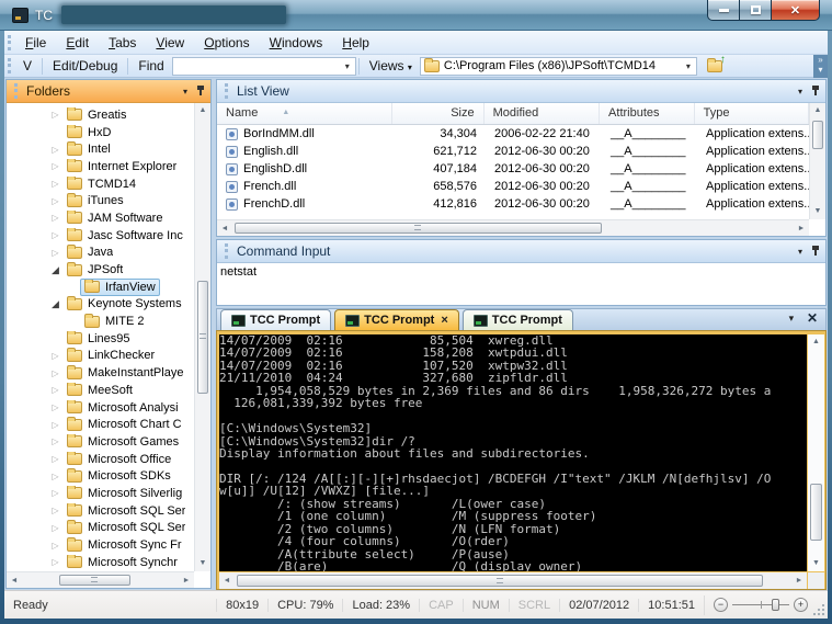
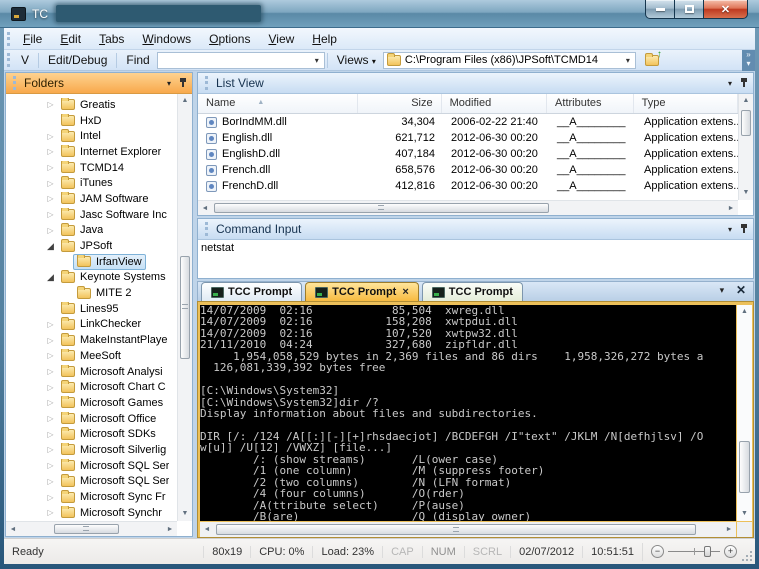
  TC
  ✕
  File
  Edit
  Tabs
- View
+ Windows
  Options
- Windows
+ View
  Help
  V
  Edit/Debug
  Find
  ▾
  Views ▾
  C:\Program Files (x86)\JPSoft\TCMD14
  ▾
  ↑
  »
  ▾
  Folders
  ▾
  ▷
  Greatis
  HxD
  ▷
  Intel
  ▷
  Internet Explorer
  ▷
  TCMD14
  ▷
  iTunes
  ▷
  JAM Software
  ▷
  Jasc Software Inc
  ▷
  Java
  ◢
  JPSoft
  IrfanView
  ◢
  Keynote Systems
  MITE 2
  Lines95
  ▷
  LinkChecker
  ▷
  MakeInstantPlaye
  ▷
  MeeSoft
  ▷
  Microsoft Analysi
  ▷
  Microsoft Chart C
  ▷
  Microsoft Games
  ▷
  Microsoft Office
  ▷
  Microsoft SDKs
  ▷
  Microsoft Silverlig
  ▷
  Microsoft SQL Ser
  ▷
  Microsoft SQL Ser
  ▷
  Microsoft Sync Fr
  ▷
  Microsoft Synchr
  List View
  ▾
  Name
  Size
  Modified
  Attributes
  Type
  BorIndMM.dll
  34,304
  2006-02-22 21:40
  __A________
  Application extens.
  English.dll
  621,712
  2012-06-30 00:20
  __A________
  Application extens.
  EnglishD.dll
  407,184
  2012-06-30 00:20
  __A________
  Application extens.
  French.dll
  658,576
  2012-06-30 00:20
  __A________
  Application extens.
  FrenchD.dll
  412,816
  2012-06-30 00:20
  __A________
  Application extens.
  Command Input
  ▾
  netstat
  TCC Prompt
  TCC Prompt
  ×
  TCC Prompt
  ▾
  ✕
  14/07/2009 02:16 85,504 xwreg.dll
  14/07/2009 02:16 158,208 xwtpdui.dll
  14/07/2009 02:16 107,520 xwtpw32.dll
  21/11/2010 04:24 327,680 zipfldr.dll
  1,954,058,529 bytes in 2,369 files and 86 dirs 1,958,326,272 bytes a
  126,081,339,392 bytes free
  [C:\Windows\System32]
  [C:\Windows\System32]dir /?
  Display information about files and subdirectories.
  DIR [/: /124 /A[[:][-][+]rhsdaecjot] /BCDEFGH /I"text" /JKLM /N[defhjlsv] /O
  w[u]] /U[12] /VWXZ] [file...]
  /: (show streams) /L(ower case)
  /1 (one column) /M (suppress footer)
  /2 (two columns) /N (LFN format)
  /4 (four columns) /O(rder)
  /A(ttribute select) /P(ause)
  /B(are) /Q (display owner)
  Ready
  80x19
- CPU: 79%
+ CPU: 0%
  Load: 23%
  CAP
  NUM
  SCRL
  02/07/2012
  10:51:51
  −
  +
